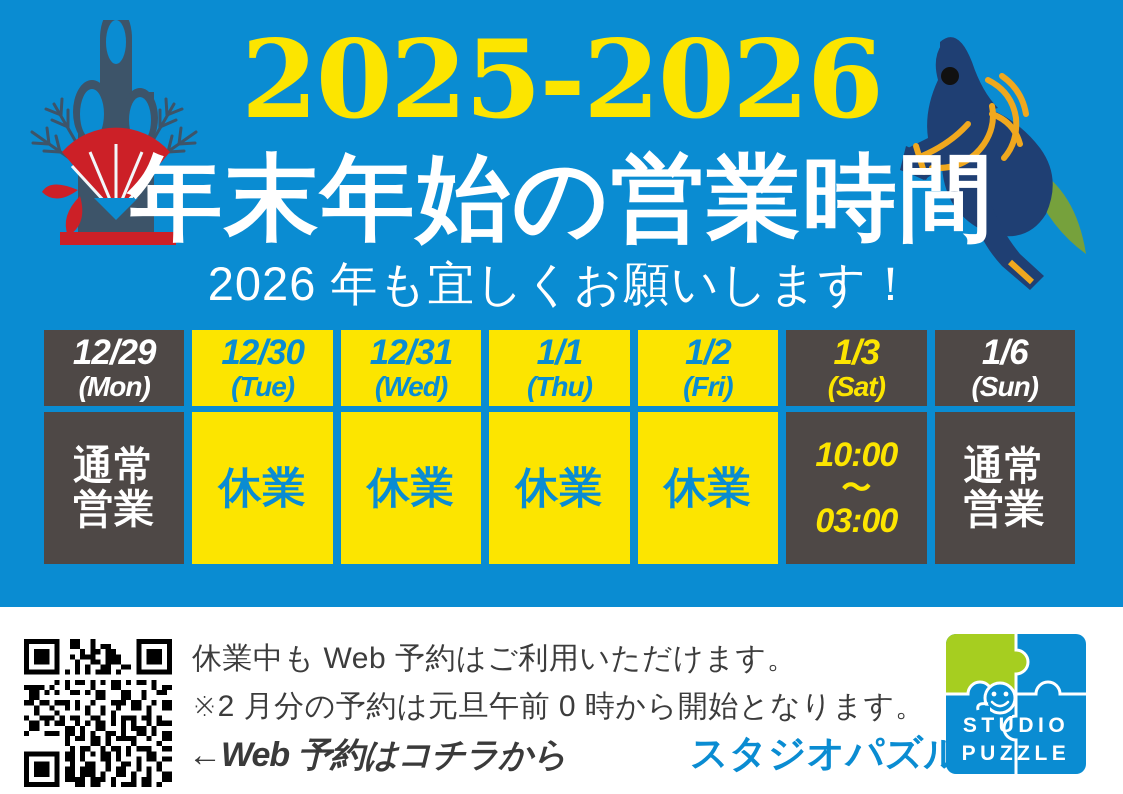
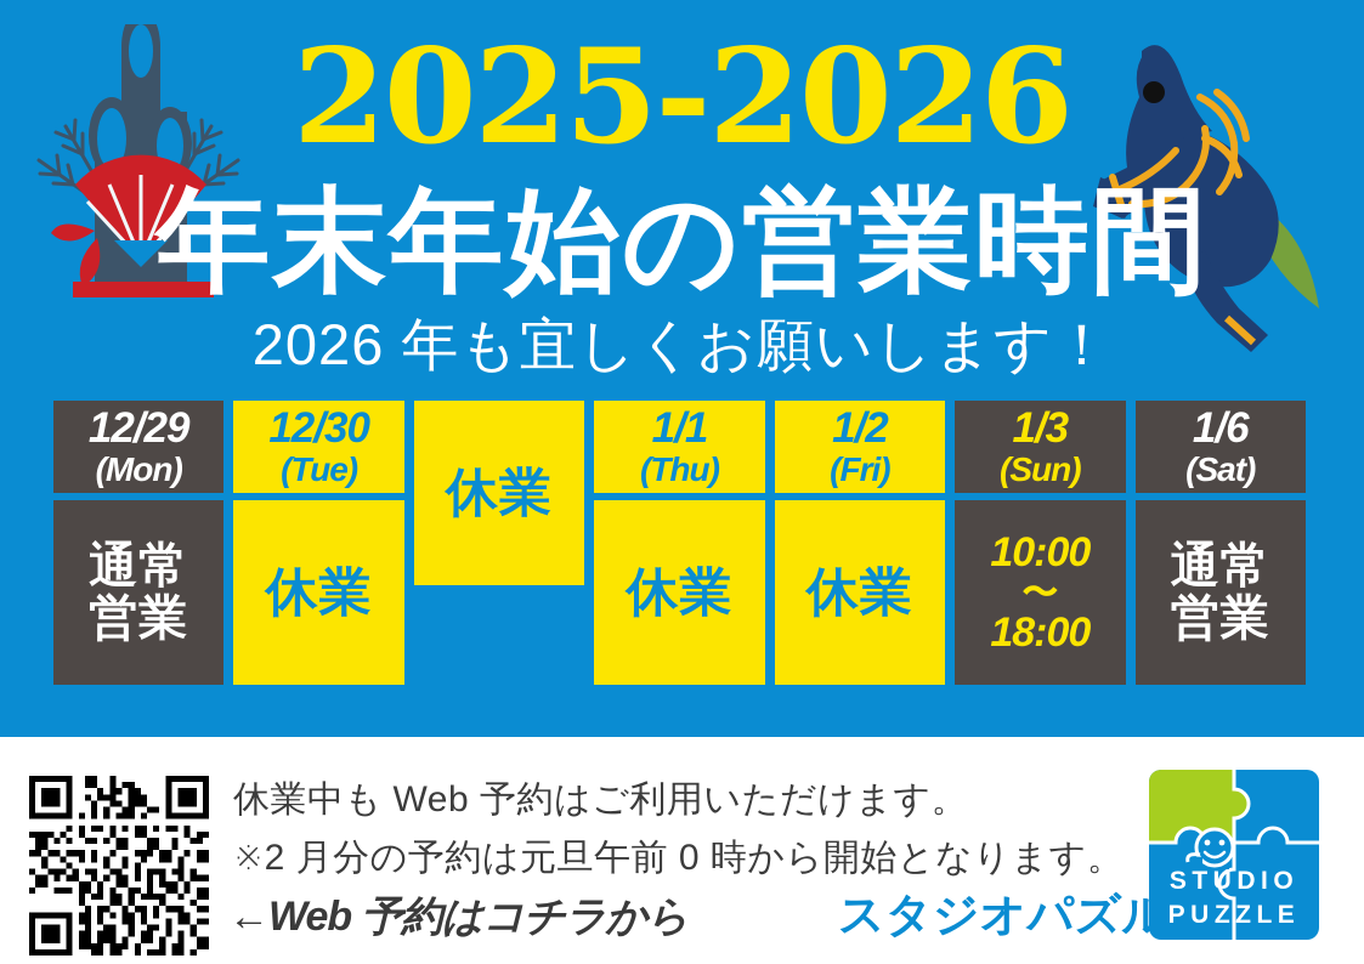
  2025-2026
  年末年始の営業時間
  2026 年も宜しくお願いします！
  12/29
  (Mon)
  通常
  営業
  12/30
  (Tue)
  休業
- 12/31
- (Wed)
  休業
  1/1
  (Thu)
  休業
  1/2
  (Fri)
  休業
  1/3
- (Sat)
+ (Sun)
  10:00
  〜
- 03:00
+ 18:00
  1/6
- (Sun)
+ (Sat)
  通常
  営業
  休業中も Web 予約はご利用いただけます。
  ※2 月分の予約は元旦午前 0 時から開始となります。
  ←Web 予約はコチラから
  スタジオパズル
  STUDIO
  PUZZLE
